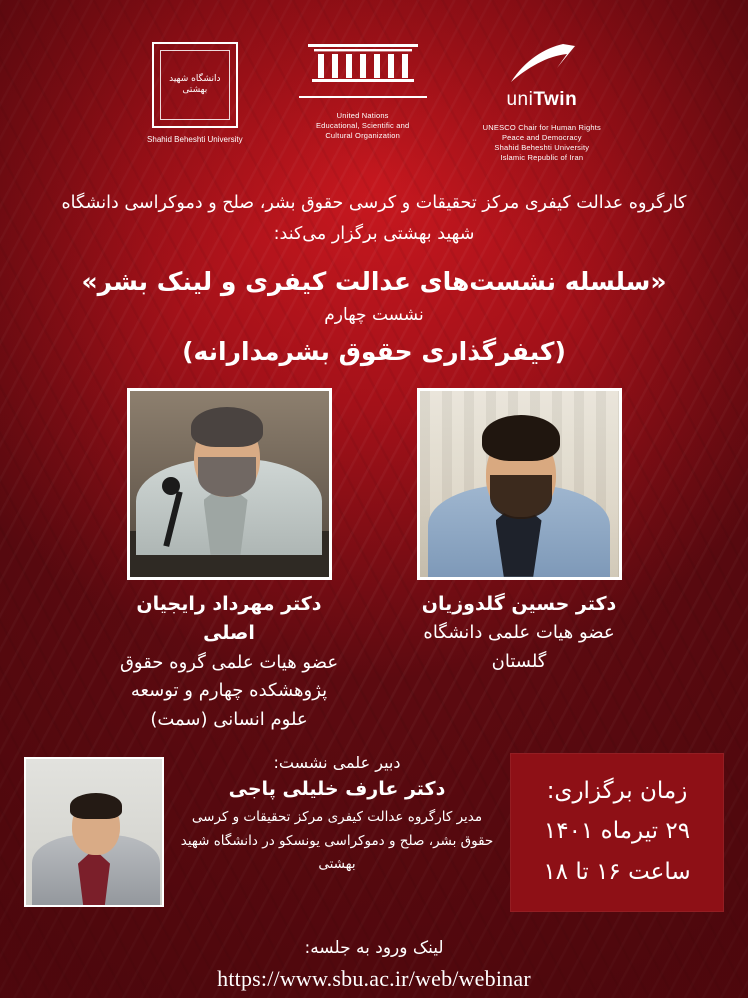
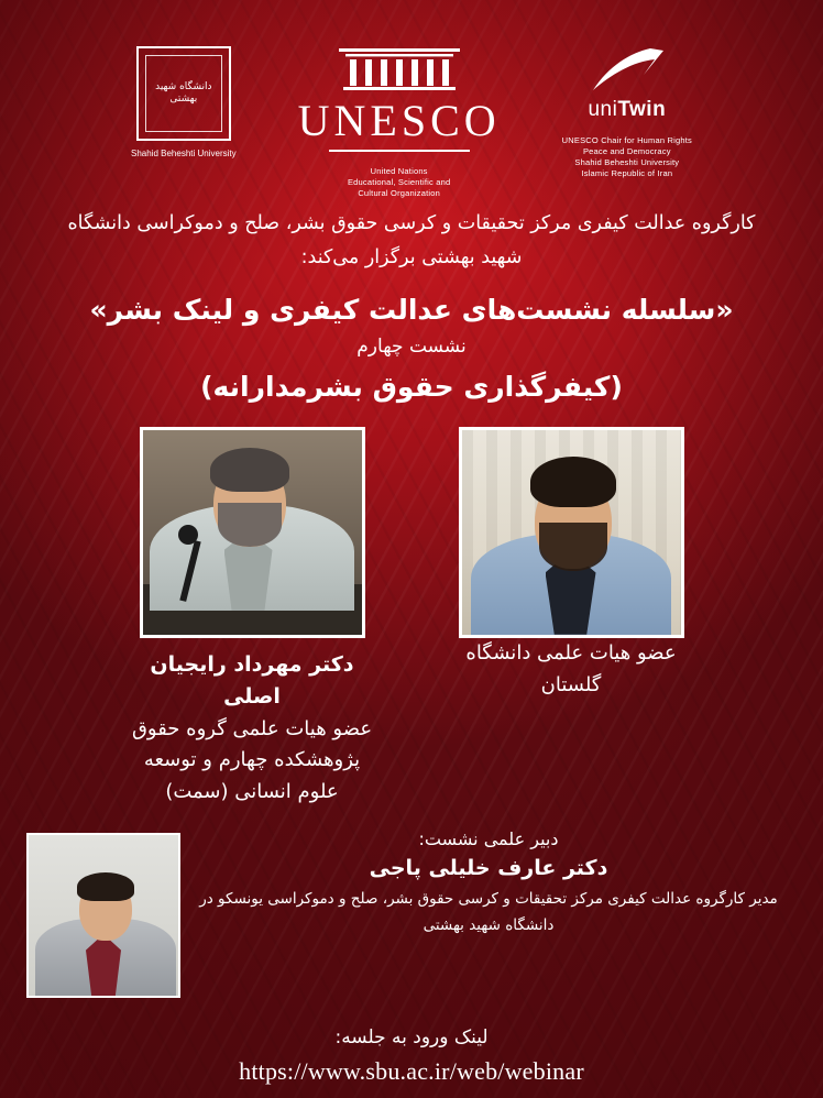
  دانشگاه شهید بهشتی
  Shahid Beheshti University
+ UNESCO
  United Nations
  Educational, Scientific and
  Cultural Organization
  uniTwin
  UNESCO Chair for Human Rights
  Peace and Democracy
  Shahid Beheshti University
  Islamic Republic of Iran
  کارگروه عدالت کیفری مرکز تحقیقات و کرسی حقوق بشر، صلح و دموکراسی دانشگاه شهید بهشتی برگزار می‌کند:
  «سلسله نشست‌های عدالت کیفری و لینک بشر»
  نشست چهارم
  (کیفرگذاری حقوق بشرمدارانه)
- دکتر حسین گلدوزیان
  عضو هیات علمی دانشگاه گلستان
  دکتر مهرداد رایجیان اصلی
  عضو هیات علمی گروه حقوق پژوهشکده چهارم و توسعه علوم انسانی (سمت)
- زمان برگزاری:
- ۲۹ تیرماه ۱۴۰۱
- ساعت ۱۶ تا ۱۸
  دبیر علمی نشست:
  دکتر عارف خلیلی پاجی
  مدیر کارگروه عدالت کیفری مرکز تحقیقات و کرسی حقوق بشر، صلح و دموکراسی یونسکو در دانشگاه شهید بهشتی
  لینک ورود به جلسه:
  https://www.sbu.ac.ir/web/webinar
